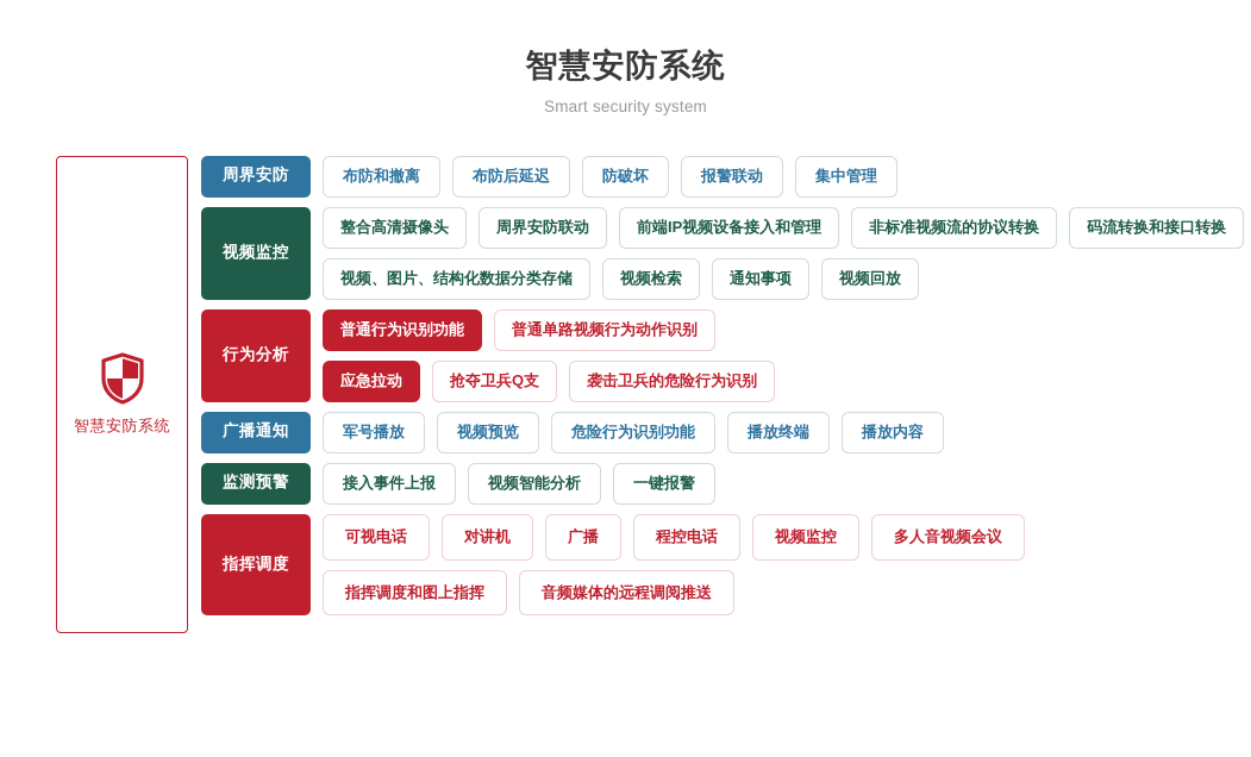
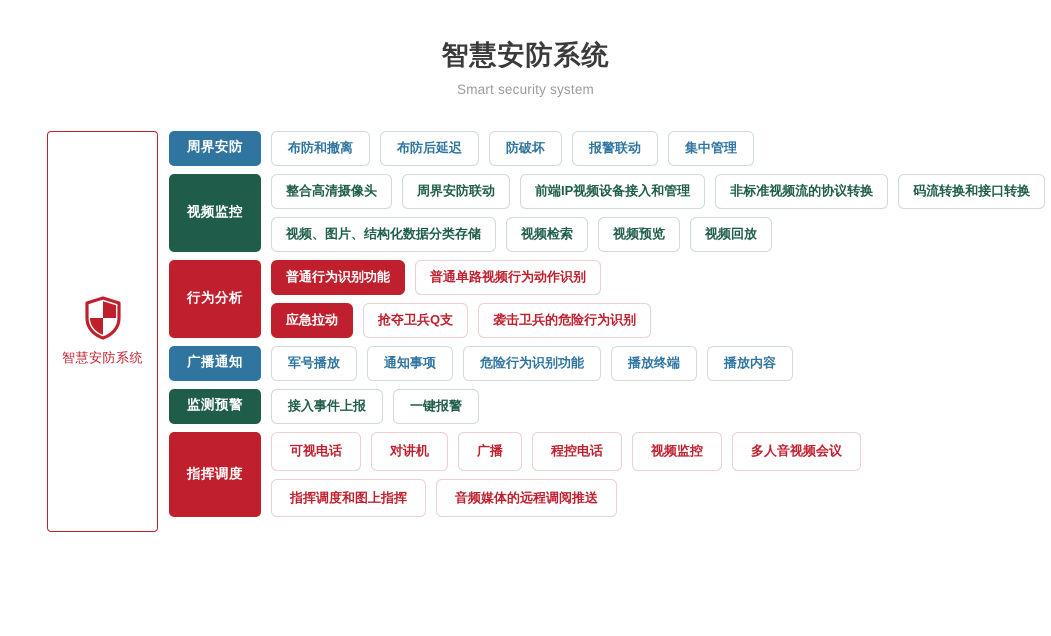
  智慧安防系统
  Smart security system
  智慧安防系统
  周界安防
  布防和撤离
  布防后延迟
  防破坏
  报警联动
  集中管理
  视频监控
  整合高清摄像头
  周界安防联动
  前端IP视频设备接入和管理
  非标准视频流的协议转换
  码流转换和接口转换
  视频、图片、结构化数据分类存储
  视频检索
- 通知事项
+ 视频预览
  视频回放
  行为分析
  普通行为识别功能
  普通单路视频行为动作识别
  应急拉动
  抢夺卫兵Q支
  袭击卫兵的危险行为识别
  广播通知
  军号播放
- 视频预览
+ 通知事项
  危险行为识别功能
  播放终端
  播放内容
  监测预警
  接入事件上报
- 视频智能分析
  一键报警
  指挥调度
  可视电话
  对讲机
  广播
  程控电话
  视频监控
  多人音视频会议
  指挥调度和图上指挥
  音频媒体的远程调阅推送
